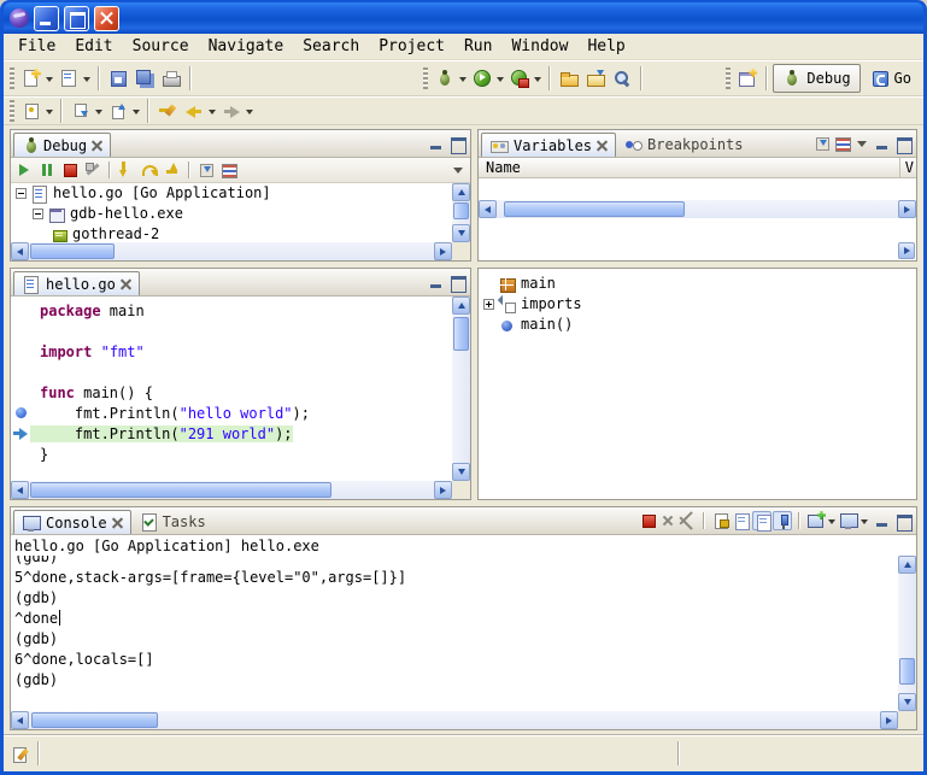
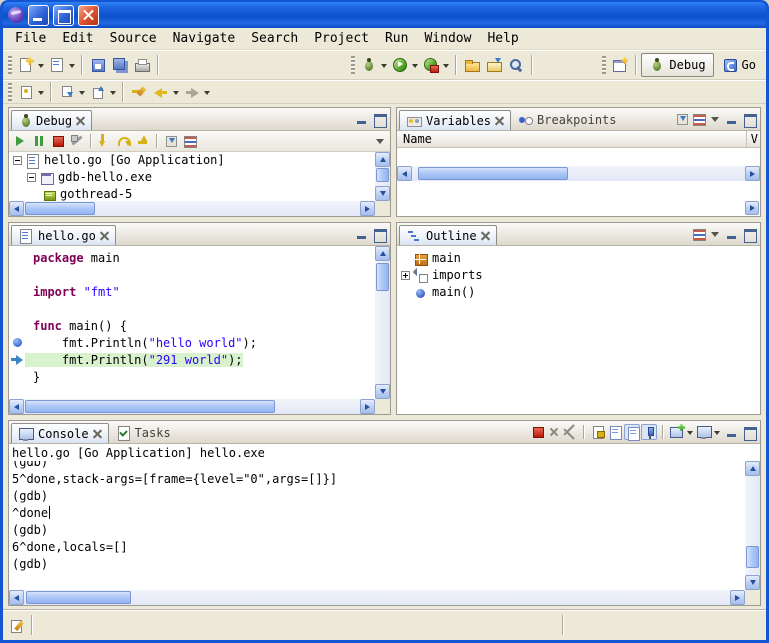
  File
  Edit
  Source
  Navigate
  Search
  Project
  Run
  Window
  Help
  Debug
  Go
  Debug
  hello.go [Go Application]
  gdb-hello.exe
- gothread-2
+ gothread-5
  Variables
  Breakpoints
  Name
  V
  hello.go
  package main
  import "fmt"
  func main() {
  fmt.Println("hello world");
  fmt.Println("291 world");
  }
+ Outline
  main
  imports
  main()
  Console
  Tasks
  hello.go [Go Application] hello.exe
  (gdb)
  5^done,stack-args=[frame={level="0",args=[]}]
  (gdb)
  ^done
  (gdb)
  6^done,locals=[]
  (gdb)
